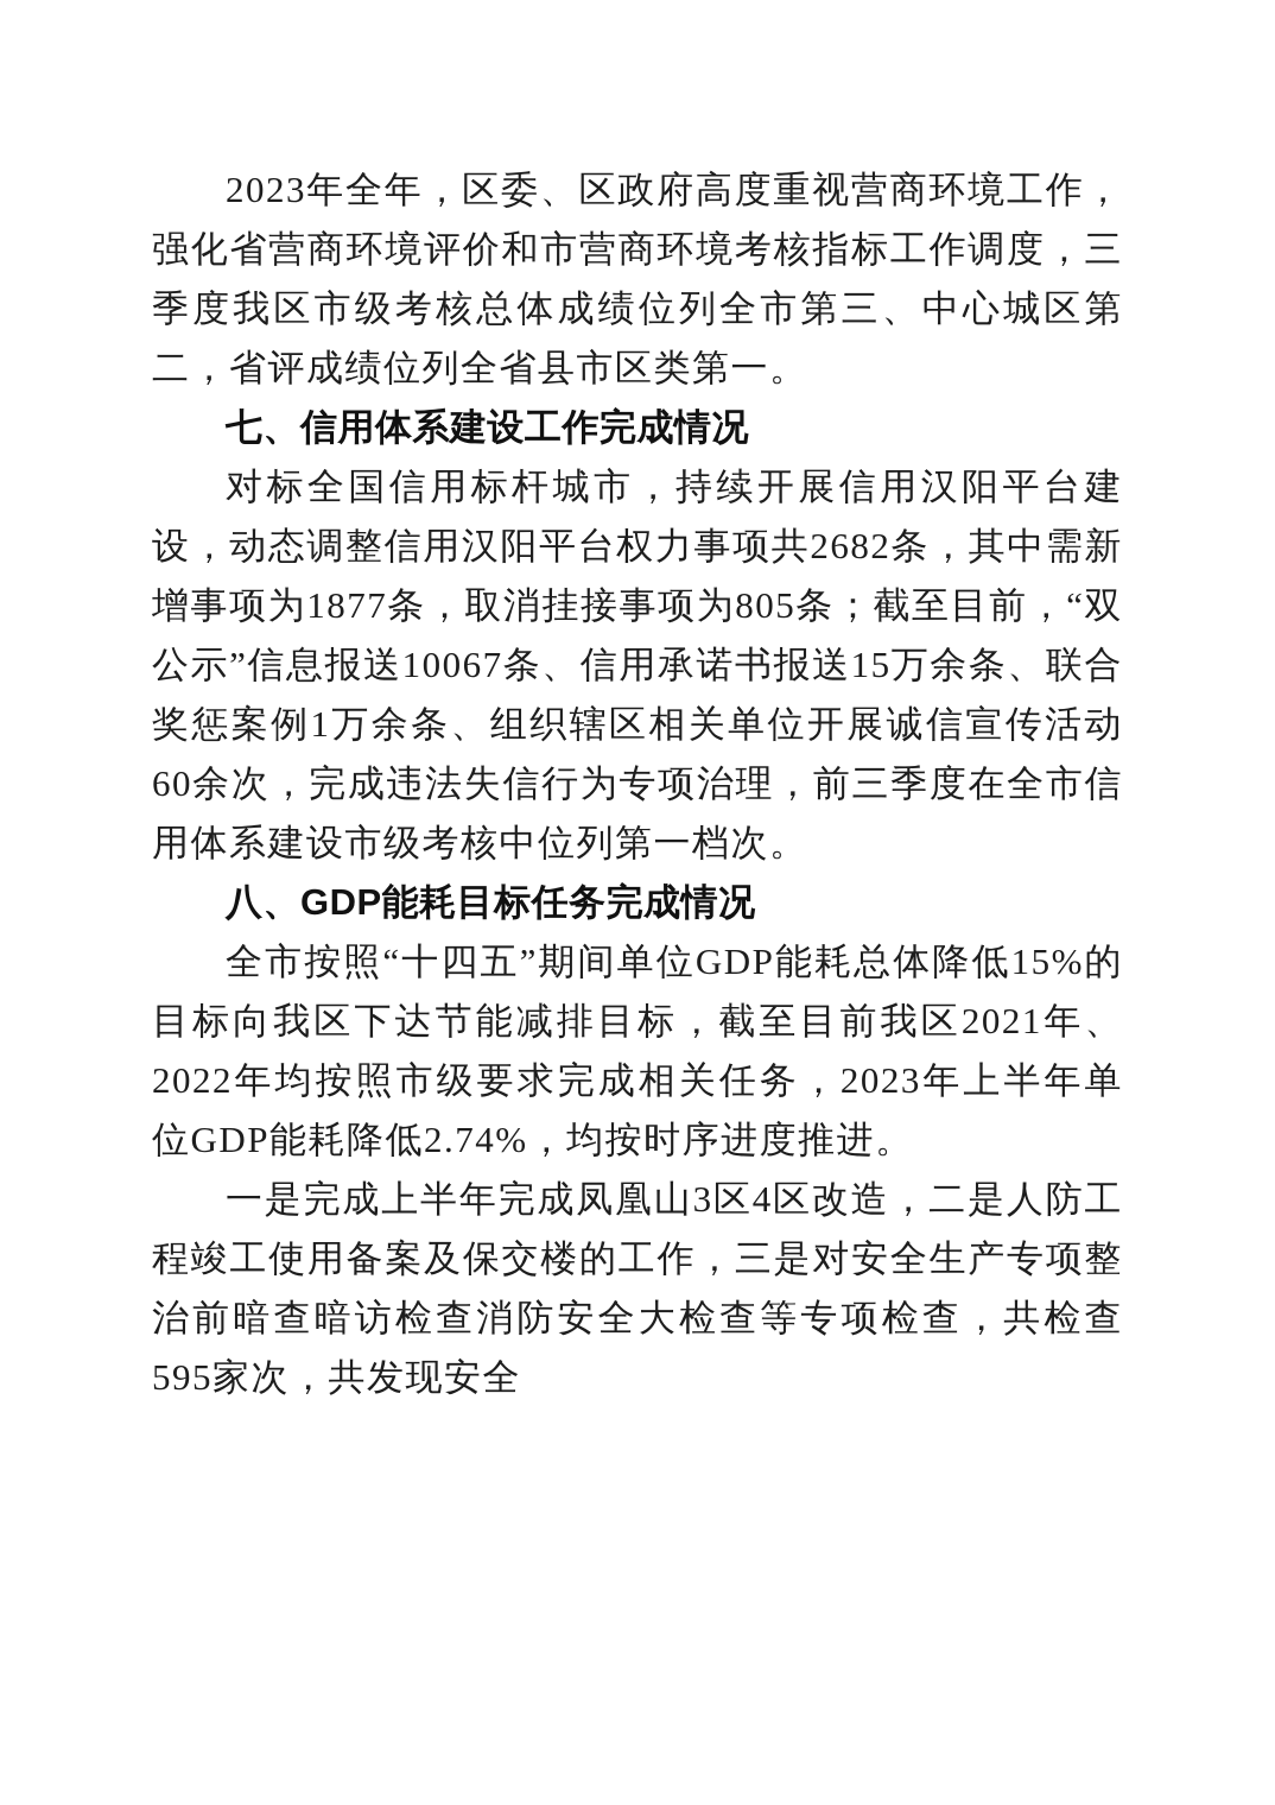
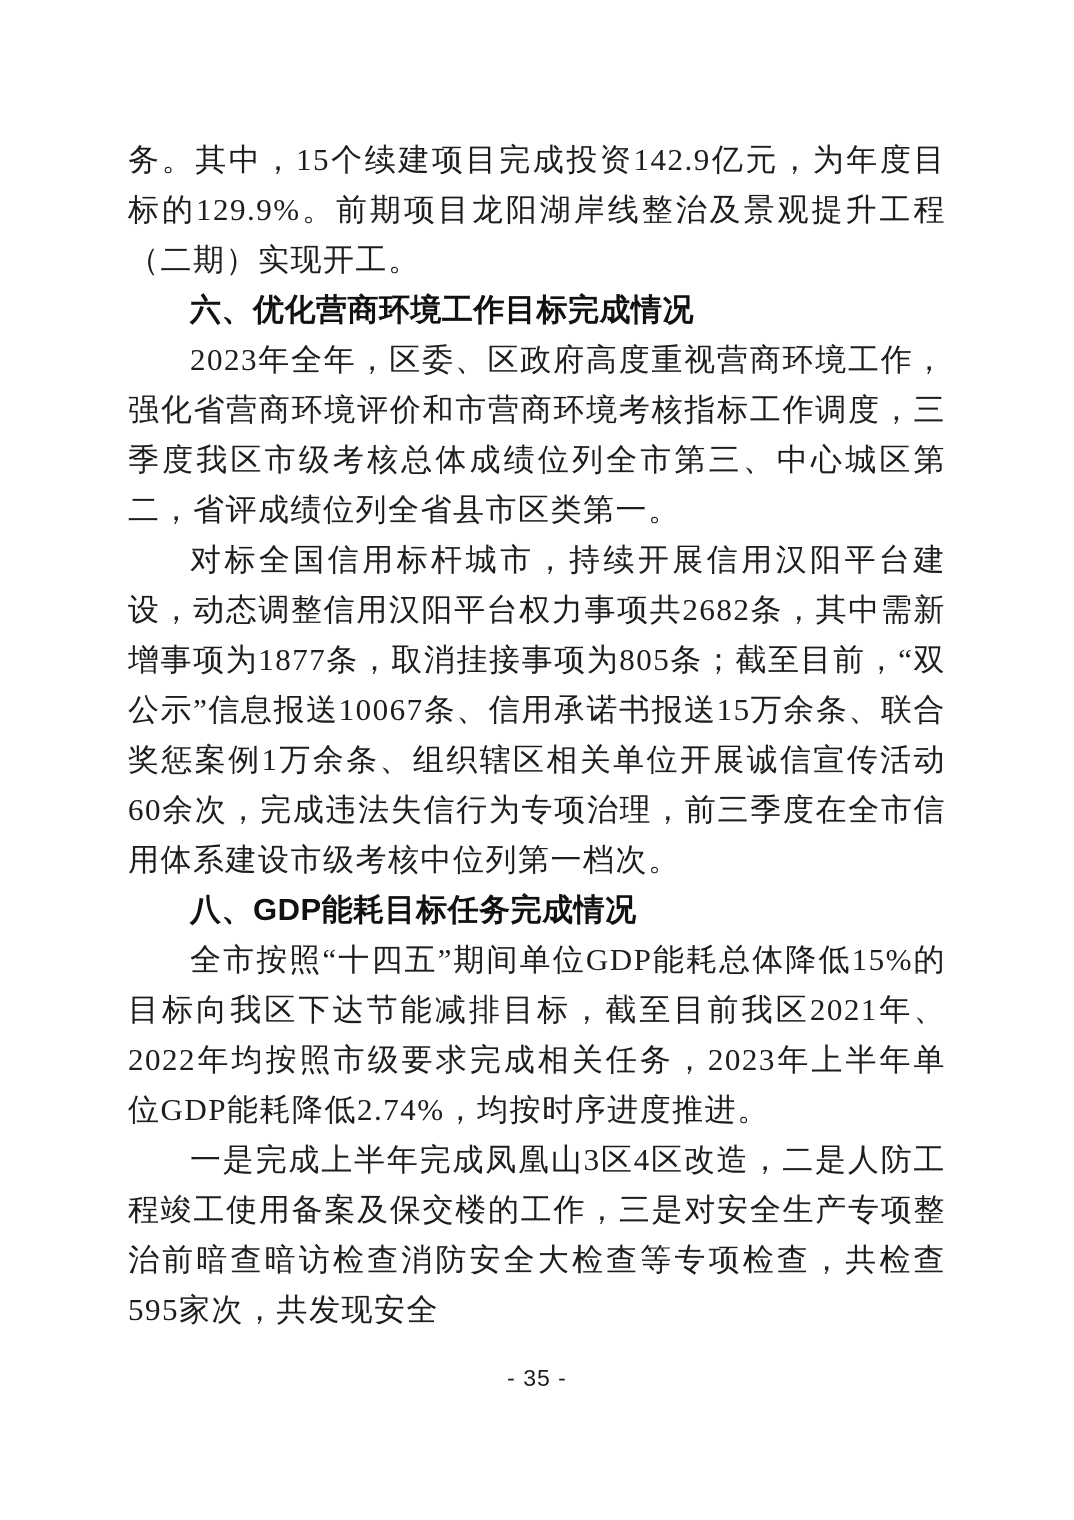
+ 务。其中，15个续建项目完成投资142.9亿元，为年度目标的129.9%。前期项目龙阳湖岸线整治及景观提升工程（二期）实现开工。
+ 六、优化营商环境工作目标完成情况
  2023年全年，区委、区政府高度重视营商环境工作，强化省营商环境评价和市营商环境考核指标工作调度，三季度我区市级考核总体成绩位列全市第三、中心城区第二，省评成绩位列全省县市区类第一。
- 七、信用体系建设工作完成情况
  对标全国信用标杆城市，持续开展信用汉阳平台建设，动态调整信用汉阳平台权力事项共2682条，其中需新增事项为1877条，取消挂接事项为805条；截至目前，“双公示”信息报送10067条、信用承诺书报送15万余条、联合奖惩案例1万余条、组织辖区相关单位开展诚信宣传活动60余次，完成违法失信行为专项治理，前三季度在全市信用体系建设市级考核中位列第一档次。
  八、GDP能耗目标任务完成情况
  全市按照“十四五”期间单位GDP能耗总体降低15%的目标向我区下达节能减排目标，截至目前我区2021年、2022年均按照市级要求完成相关任务，2023年上半年单位GDP能耗降低2.74%，均按时序进度推进。
  一是完成上半年完成凤凰山3区4区改造，二是人防工程竣工使用备案及保交楼的工作，三是对安全生产专项整治前暗查暗访检查消防安全大检查等专项检查，共检查595家次，共发现安全
+ - 35 -
